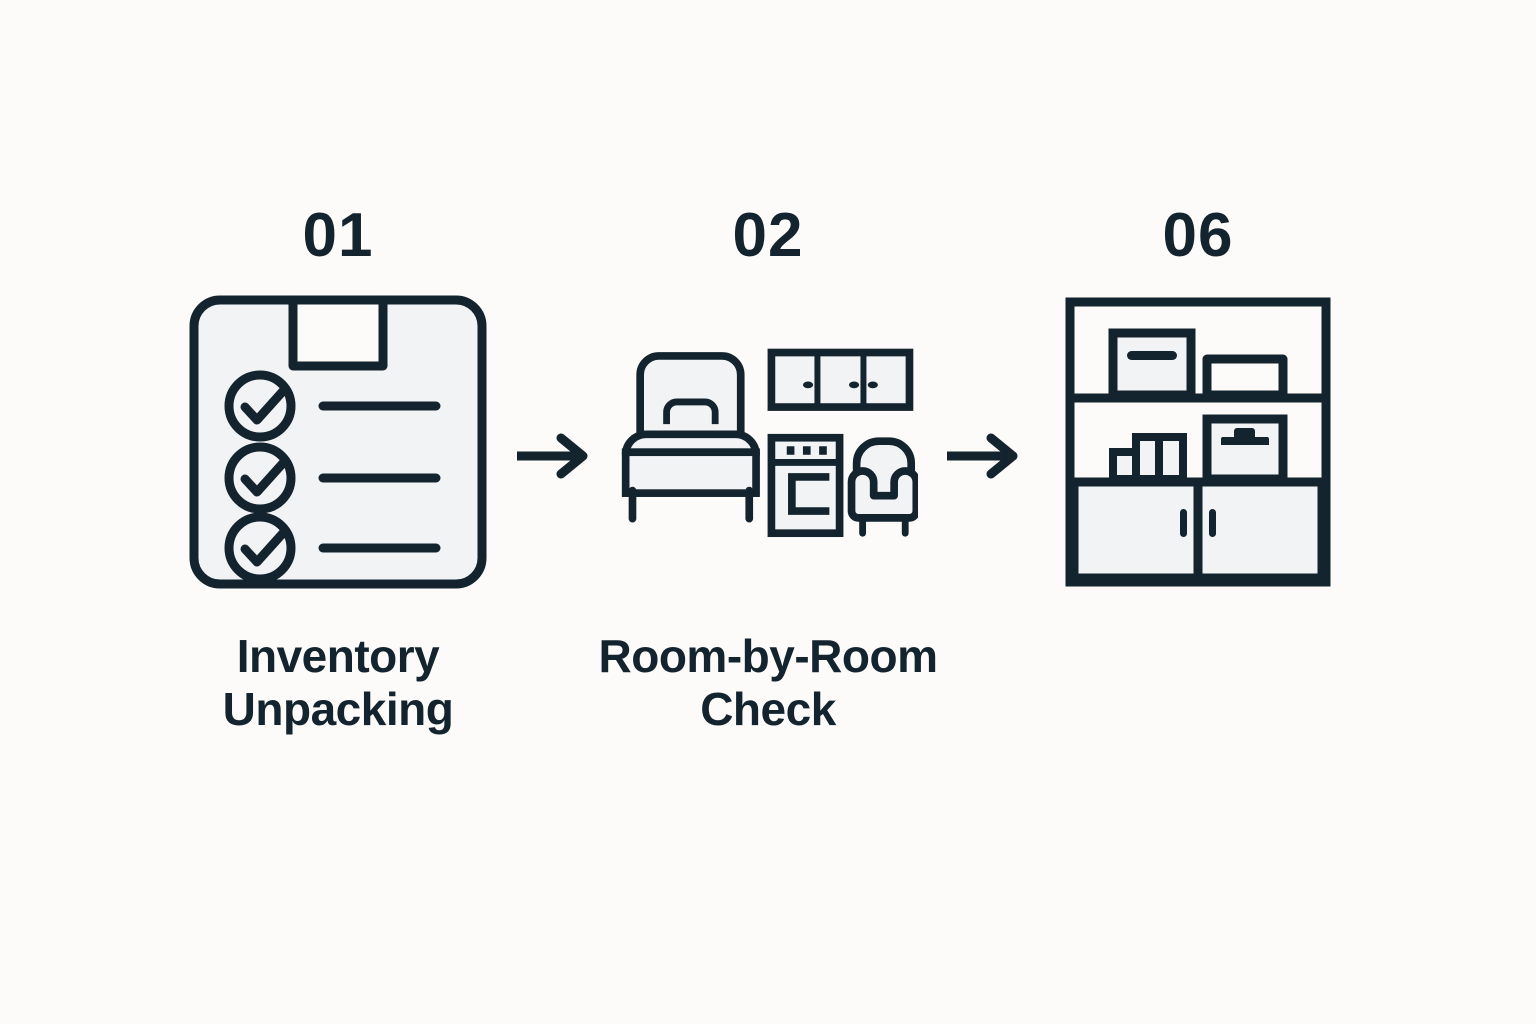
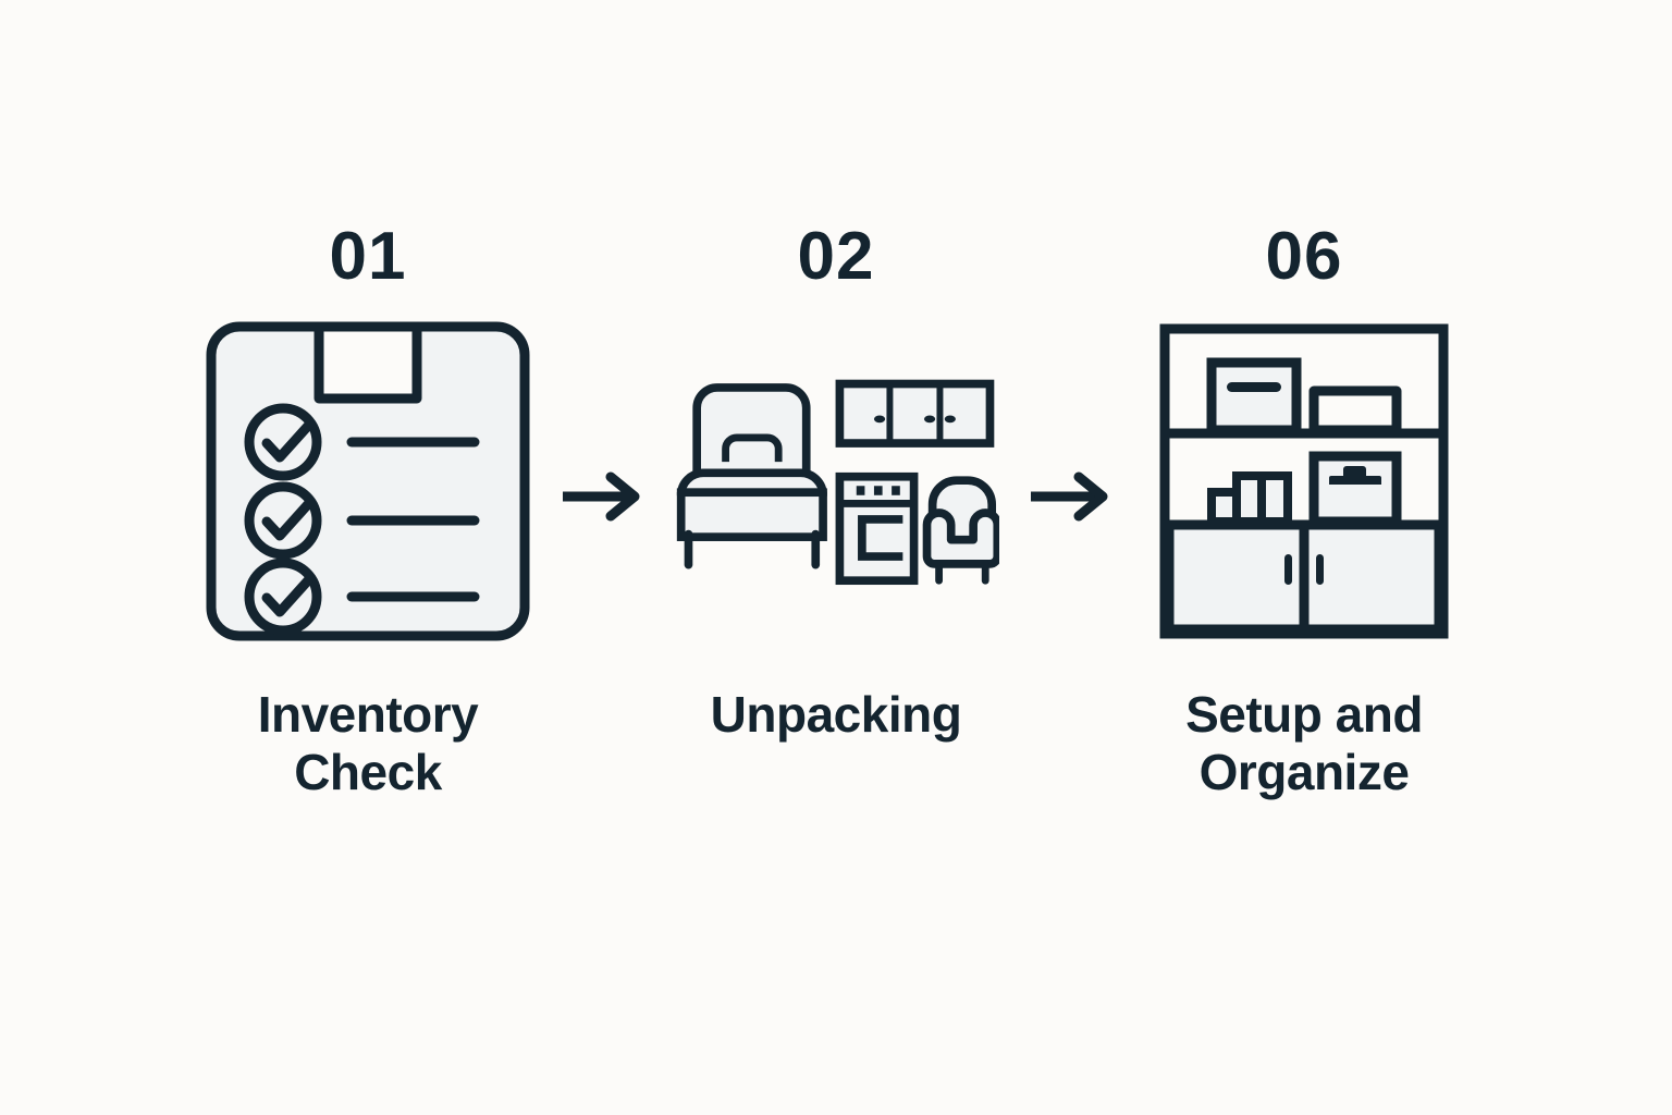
  01
  Inventory
- Unpacking
+ Check
  02
- Room-by-Room
- Check
+ Unpacking
  06
+ Setup and
+ Organize
